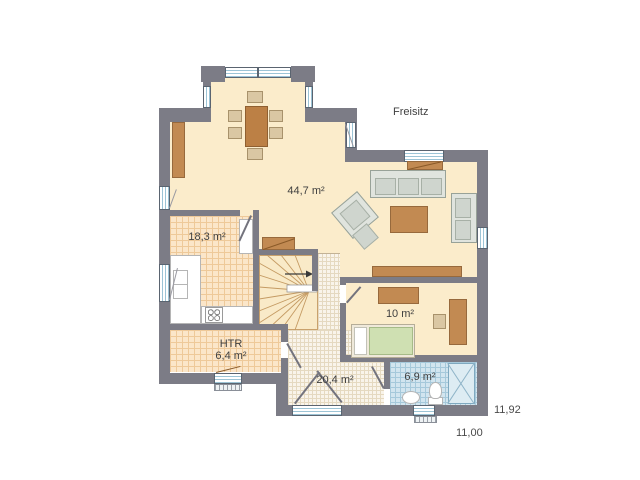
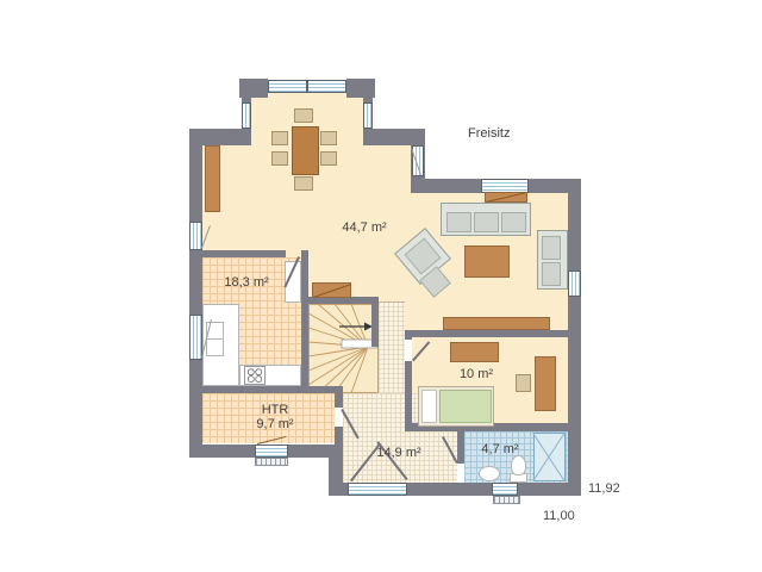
  Freisitz
  44,7 m²
  18,3 m²
  10 m²
  HTR
- 6,4 m²
+ 9,7 m²
- 20,4 m²
+ 14,9 m²
- 6,9 m²
+ 4,7 m²
  11,92
  11,00
